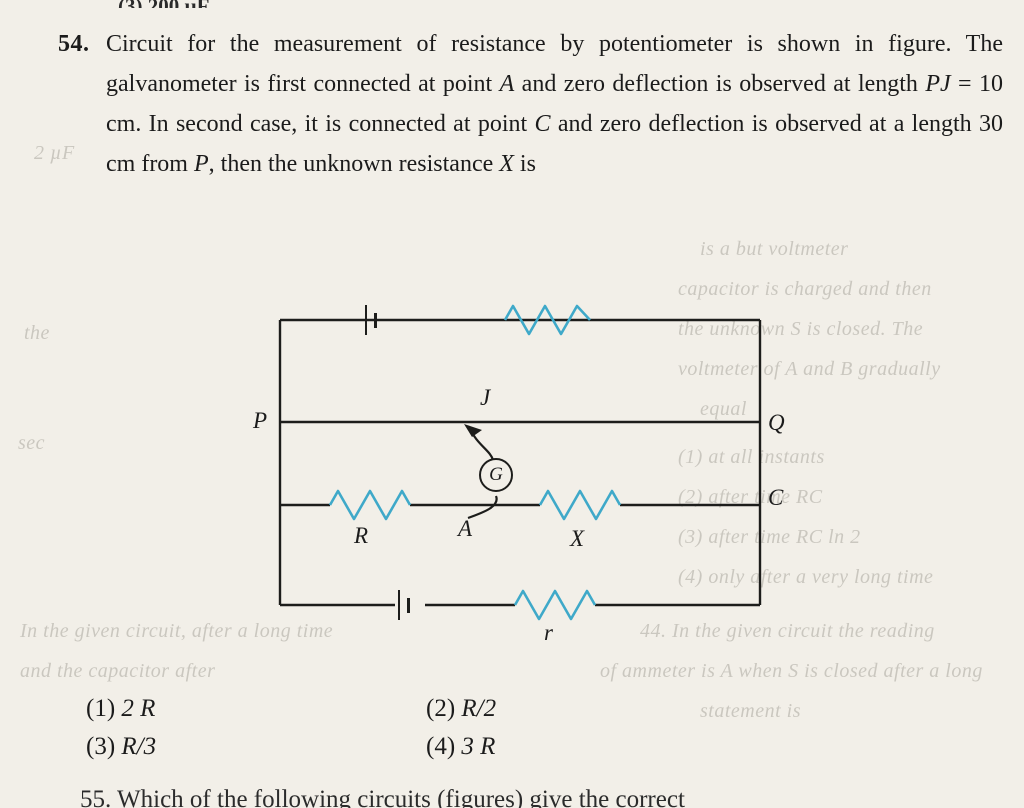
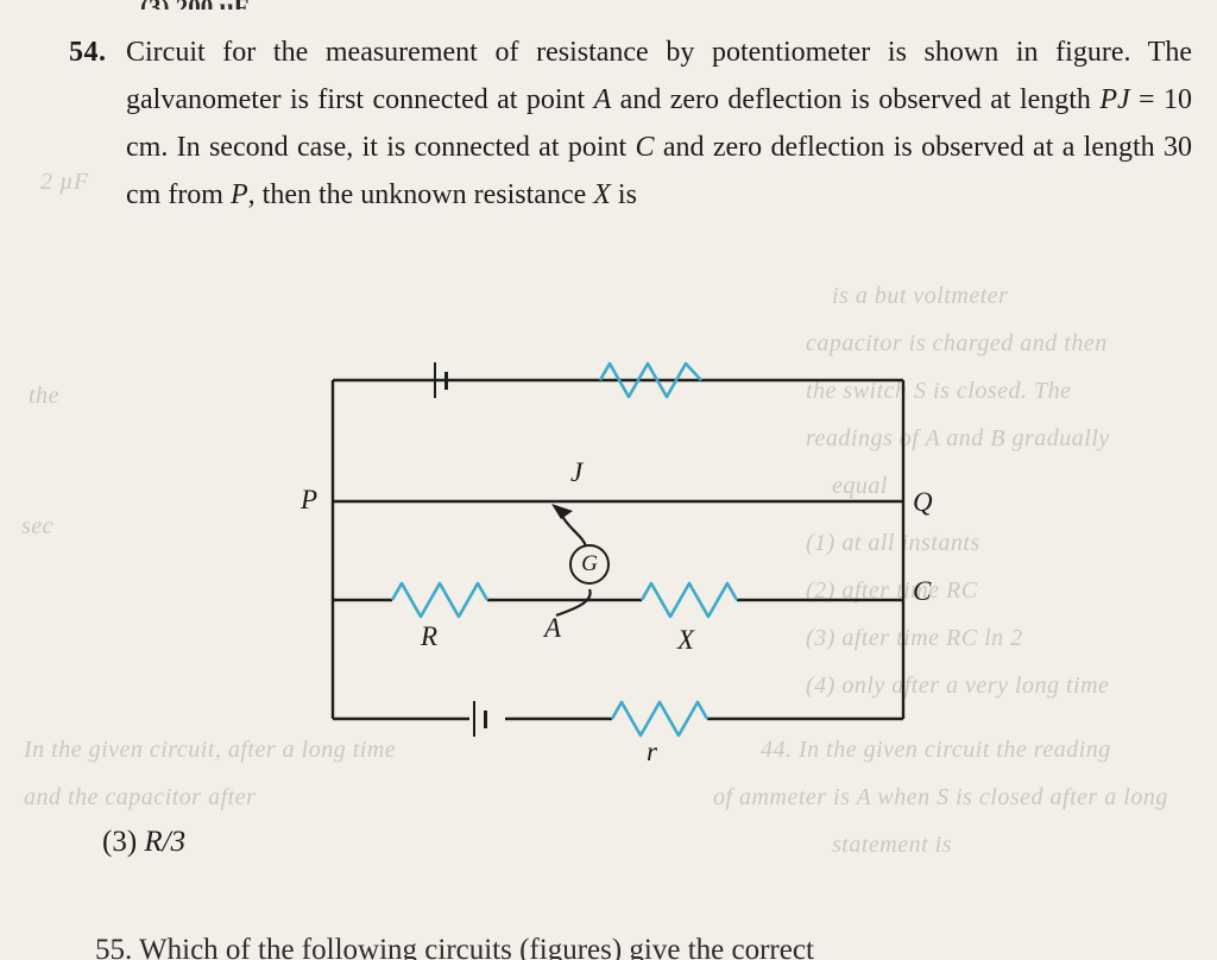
  is a but voltmeter
  capacitor is charged and then
- the unknown S is closed. The
+ the switch S is closed. The
- voltmeter of A and B gradually
+ readings of A and B gradually
  equal
  (1) at all instants
  (2) after time RC
  (3) after time RC ln 2
  (4) only after a very long time
  44. In the given circuit the reading
  of ammeter is A when S is closed after a long
  statement is
  2 µF
  the
  sec
  In the given circuit, after a long time
  and the capacitor after
  (3) 200 µF
  54.
  Circuit for the measurement of resistance by potentiometer is shown in figure. The galvanometer is first connected at point A and zero deflection is observed at length PJ = 10 cm. In second case, it is connected at point C and zero deflection is observed at a length 30 cm from P, then the unknown resistance X is
  G
  P
  Q
  C
  J
  A
  R
  X
  r
- (1) 2 R
- (2) R/2
  (3) R/3
- (4) 3 R
  55. Which of the following circuits (figures) give the correct
